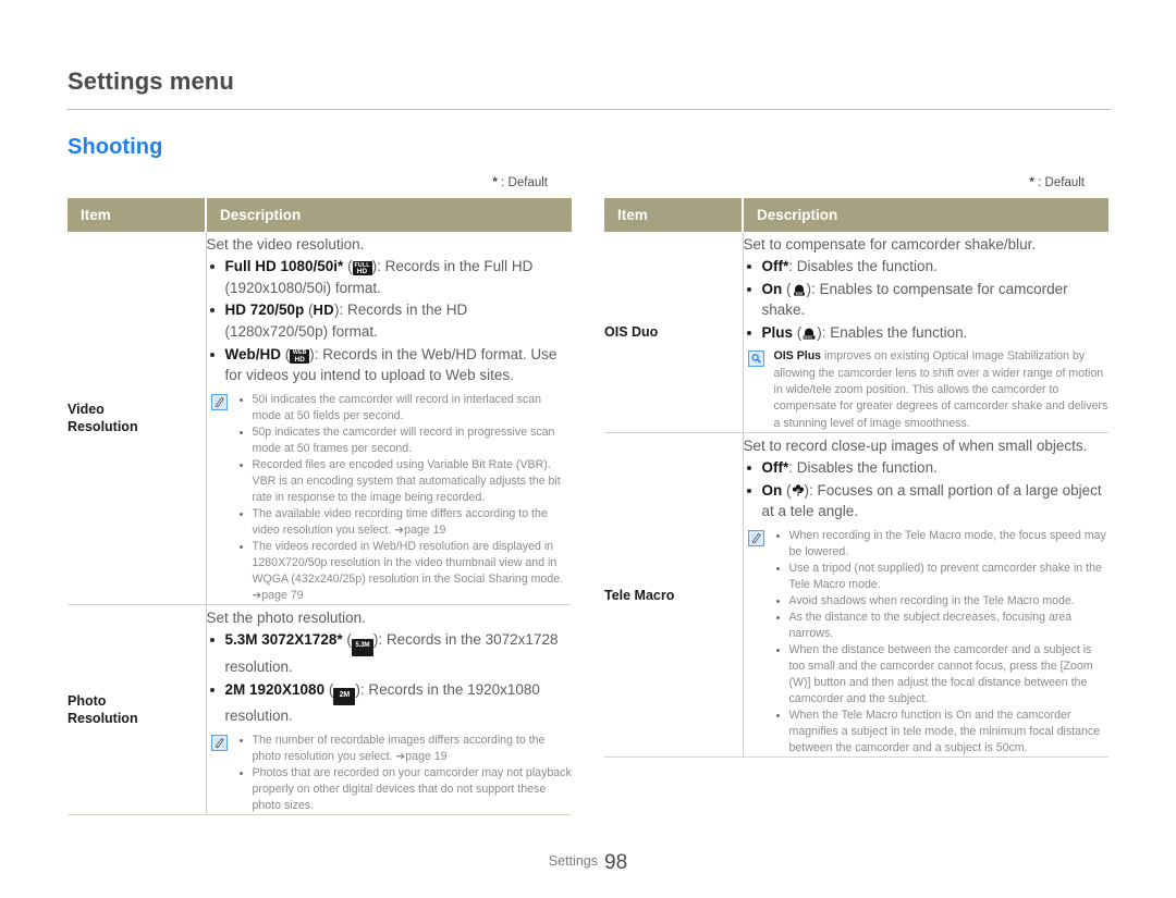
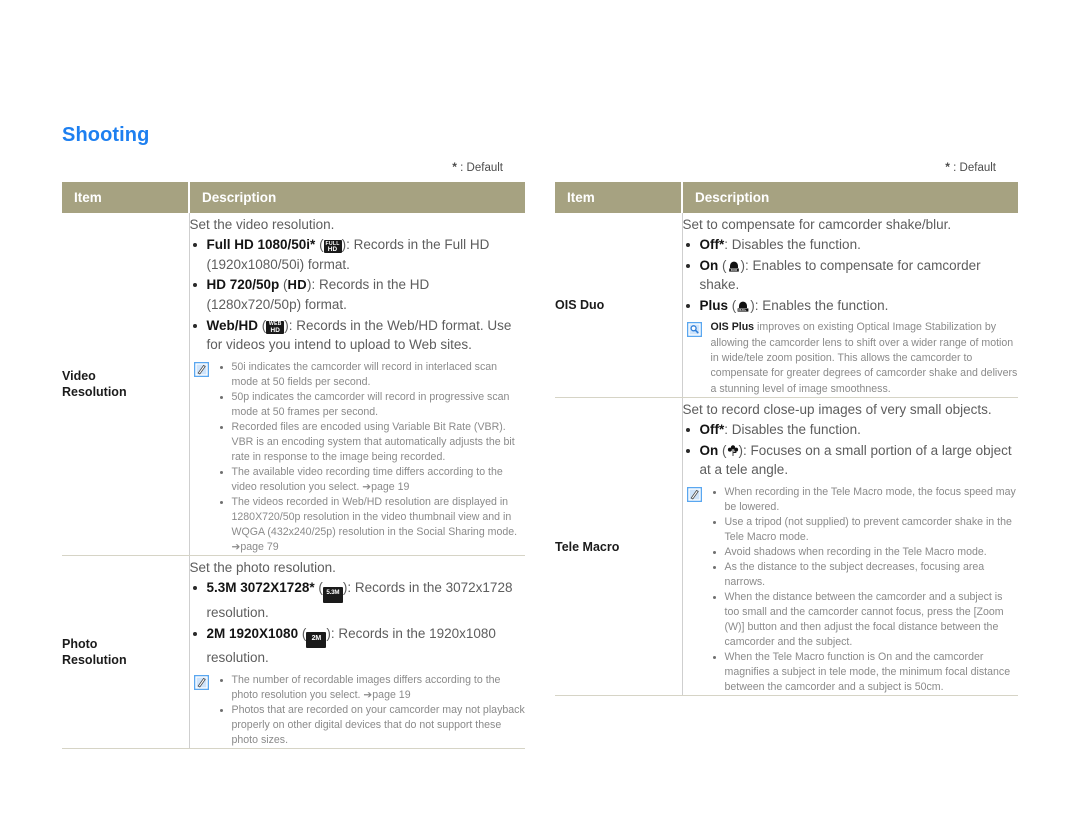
- Settings menu
  Shooting
  * : Default
  Item	Description
  Video Resolution	Set the video resolution. Full HD 1080/50i* ( ): Records in the Full HD (1920x1080/50i) format. HD 720/50p (HD): Records in the HD (1280x720/50p) format. Web/HD ( ): Records in the Web/HD format. Use for videos you intend to upload to Web sites. 50i indicates the camcorder will record in interlaced scan mode at 50 fields per second. 50p indicates the camcorder will record in progressive scan mode at 50 frames per second. Recorded files are encoded using Variable Bit Rate (VBR). VBR is an encoding system that automatically adjusts the bit rate in response to the image being recorded. The available video recording time differs according to the video resolution you select. ➔page 19 The videos recorded in Web/HD resolution are displayed in 1280X720/50p resolution in the video thumbnail view and in WQGA (432x240/25p) resolution in the Social Sharing mode. ➔page 79
  Photo Resolution	Set the photo resolution. 5.3M 3072X1728* ( ): Records in the 3072x1728 resolution. 2M 1920X1080 ( ): Records in the 1920x1080 resolution. The number of recordable images differs according to the photo resolution you select. ➔page 19 Photos that are recorded on your camcorder may not playback properly on other digital devices that do not support these photo sizes.
  * : Default
  Item	Description
  OIS Duo	Set to compensate for camcorder shake/blur. Off*: Disables the function. On ( ): Enables to compensate for camcorder shake. Plus ( ): Enables the function. OIS Plus improves on existing Optical Image Stabilization by allowing the camcorder lens to shift over a wider range of motion in wide/tele zoom position. This allows the camcorder to compensate for greater degrees of camcorder shake and delivers a stunning level of image smoothness.
- Tele Macro	Set to record close-up images of when small objects. Off*: Disables the function. On ( ): Focuses on a small portion of a large object at a tele angle. When recording in the Tele Macro mode, the focus speed may be lowered. Use a tripod (not supplied) to prevent camcorder shake in the Tele Macro mode. Avoid shadows when recording in the Tele Macro mode. As the distance to the subject decreases, focusing area narrows. When the distance between the camcorder and a subject is too small and the camcorder cannot focus, press the [Zoom (W)] button and then adjust the focal distance between the camcorder and the subject. When the Tele Macro function is On and the camcorder magnifies a subject in tele mode, the minimum focal distance between the camcorder and a subject is 50cm.
+ Tele Macro	Set to record close-up images of very small objects. Off*: Disables the function. On ( ): Focuses on a small portion of a large object at a tele angle. When recording in the Tele Macro mode, the focus speed may be lowered. Use a tripod (not supplied) to prevent camcorder shake in the Tele Macro mode. Avoid shadows when recording in the Tele Macro mode. As the distance to the subject decreases, focusing area narrows. When the distance between the camcorder and a subject is too small and the camcorder cannot focus, press the [Zoom (W)] button and then adjust the focal distance between the camcorder and the subject. When the Tele Macro function is On and the camcorder magnifies a subject in tele mode, the minimum focal distance between the camcorder and a subject is 50cm.
- Settings 98
